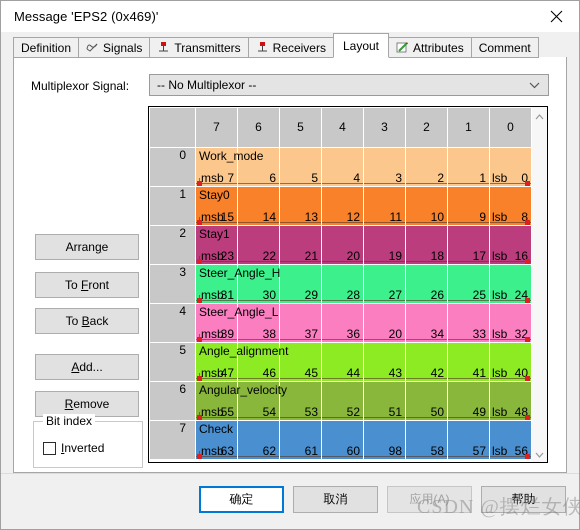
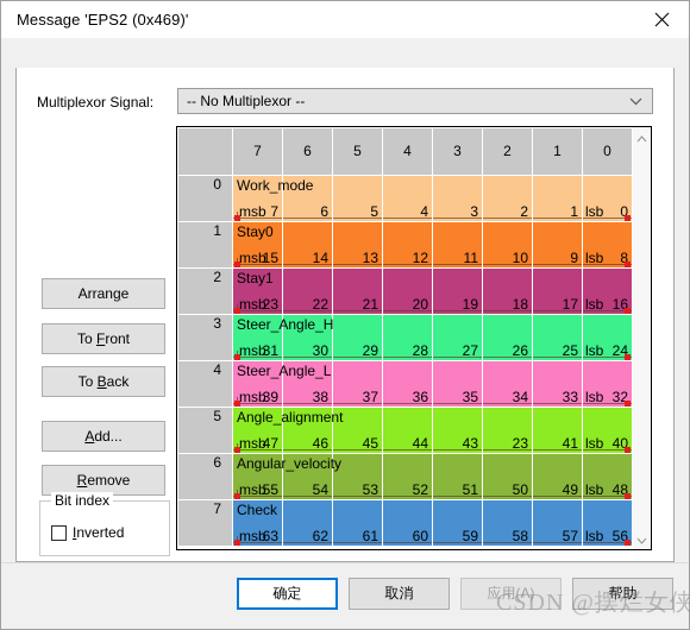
  Message 'EPS2 (0x469)'
- Definition
- Signals
- Transmitters
- Receivers
- Layout
- Attributes
- Comment
  Multiplexor Signal:
  -- No Multiplexor --
  Arrange
  To Front
  To Back
  Add...
  Remove
  Bit index
  Inverted
  	7	6	5	4	3	2	1	0
  0	Work_modemsb 7	6	5	4	3	2	1	lsb 0
  1	Stay0msb15	14	13	12	11	10	9	lsb 8
  2	Stay1msb23	22	21	20	19	18	17	lsb 16
  3	Steer_Angle_Hmsb31	30	29	28	27	26	25	lsb 24
- 4	Steer_Angle_Lmsb39	38	37	36	20	34	33	lsb 32
+ 4	Steer_Angle_Lmsb39	38	37	36	35	34	33	lsb 32
- 5	Angle_alignmentmsb47	46	45	44	43	42	41	lsb 40
+ 5	Angle_alignmentmsb47	46	45	44	43	23	41	lsb 40
  6	Angular_velocitymsb55	54	53	52	51	50	49	lsb 48
- 7	Checkmsb63	62	61	60	98	58	57	lsb 56
+ 7	Checkmsb63	62	61	60	59	58	57	lsb 56
  确定
  取消
  应用(A)
  帮助
  CSDN @摆烂女侠
